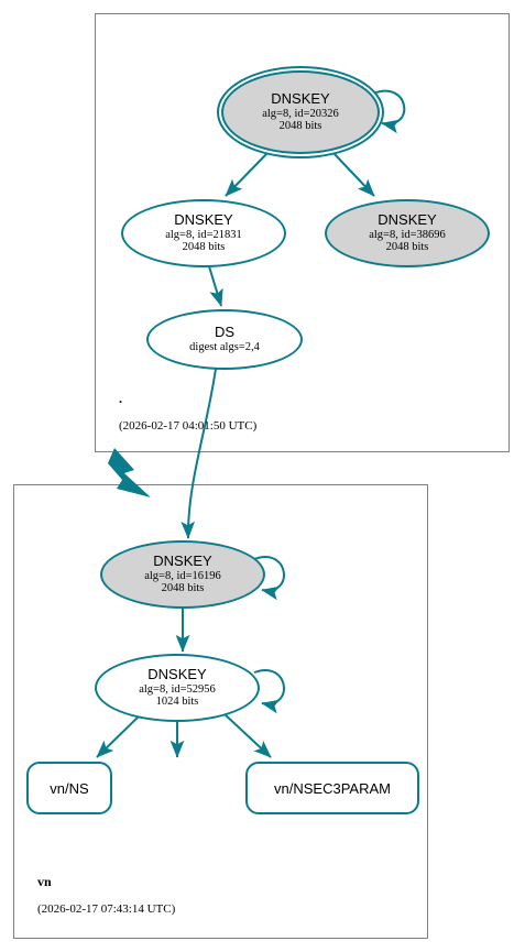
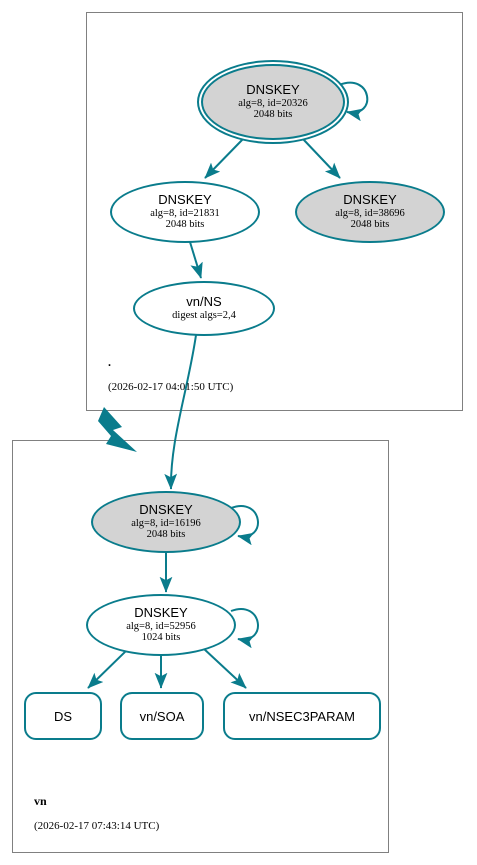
  DNSKEY
  alg=8, id=20326
  2048 bits
  DNSKEY
  alg=8, id=21831
  2048 bits
  DNSKEY
  alg=8, id=38696
  2048 bits
- DS
+ vn/NS
  digest algs=2,4
  .
  (2026-02-17 04:01:50 UTC)
  DNSKEY
  alg=8, id=16196
  2048 bits
  DNSKEY
  alg=8, id=52956
  1024 bits
- vn/NS
+ DS
+ vn/SOA
  vn/NSEC3PARAM
  vn
  (2026-02-17 07:43:14 UTC)
